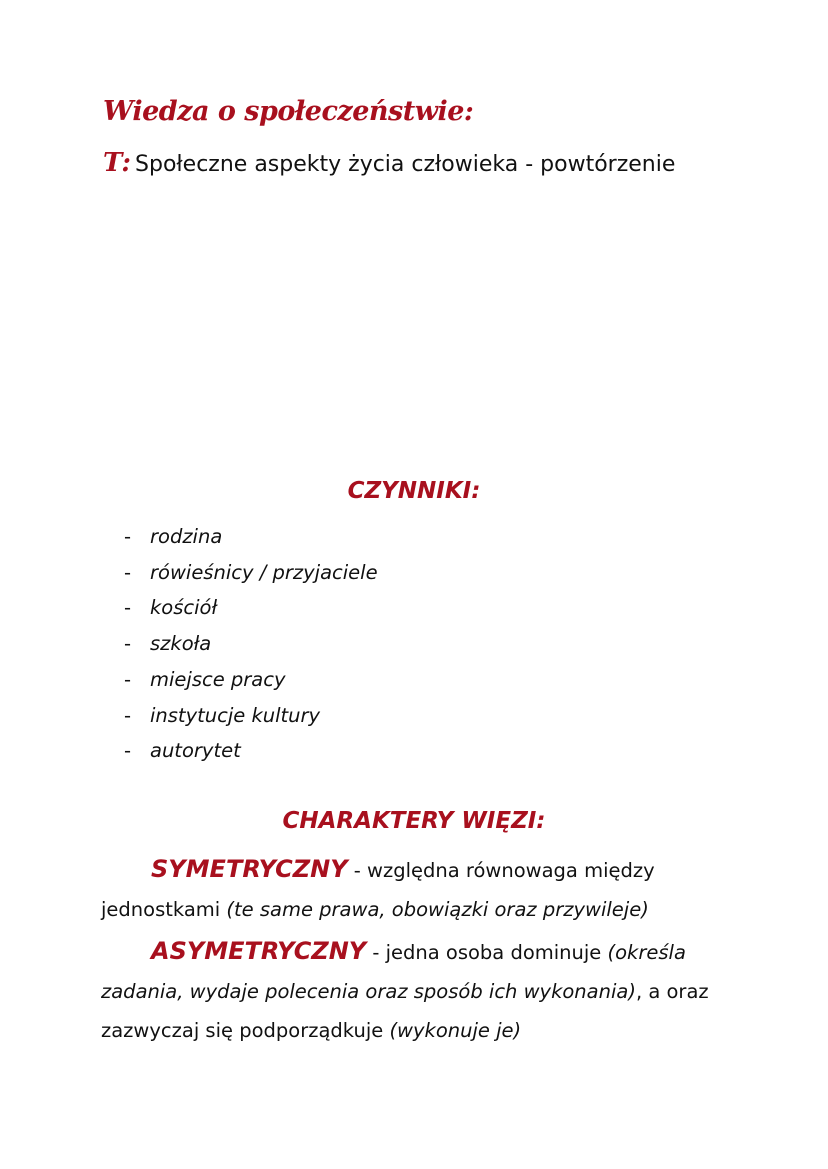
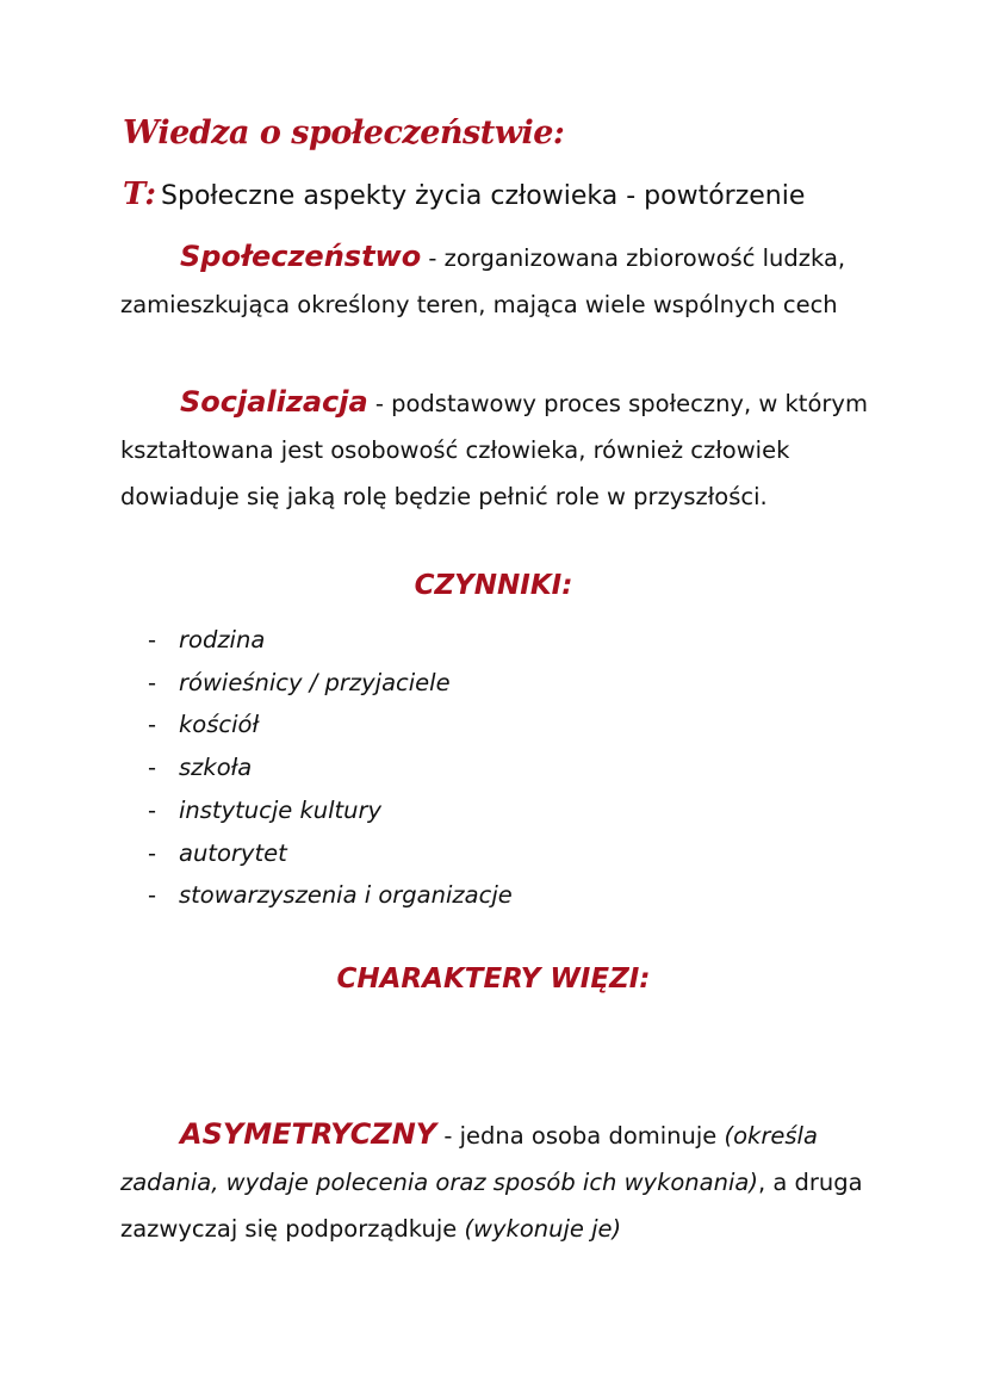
  Wiedza o społeczeństwie:
  T: Społeczne aspekty życia człowieka - powtórzenie
+ Społeczeństwo - zorganizowana zbiorowość ludzka, zamieszkująca określony teren, mająca wiele wspólnych cech
+ Socjalizacja - podstawowy proces społeczny, w którym kształtowana jest osobowość człowieka, również człowiek dowiaduje się jaką rolę będzie pełnić role w przyszłości.
  CZYNNIKI:
  - rodzina
  - rówieśnicy / przyjaciele
  - kościół
  - szkoła
- - miejsce pracy
  - instytucje kultury
  - autorytet
+ - stowarzyszenia i organizacje
  CHARAKTERY WIĘZI:
- SYMETRYCZNY - względna równowaga między jednostkami (te same prawa, obowiązki oraz przywileje)
- ASYMETRYCZNY - jedna osoba dominuje (określa zadania, wydaje polecenia oraz sposób ich wykonania), a oraz zazwyczaj się podporządkuje (wykonuje je)
+ ASYMETRYCZNY - jedna osoba dominuje (określa zadania, wydaje polecenia oraz sposób ich wykonania), a druga zazwyczaj się podporządkuje (wykonuje je)
